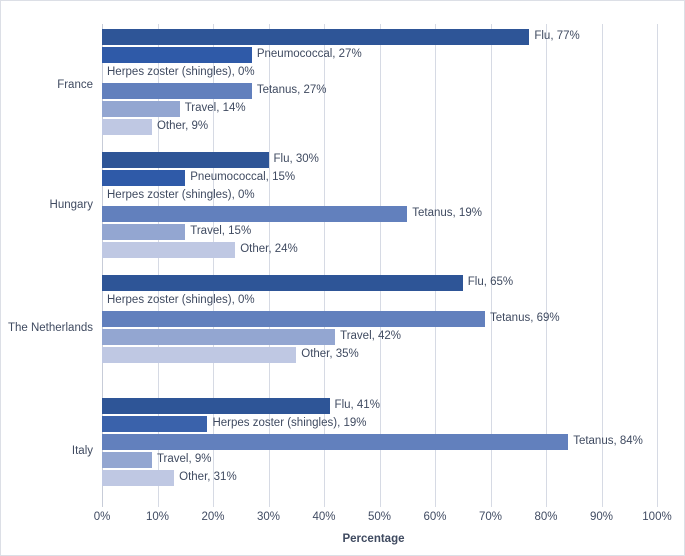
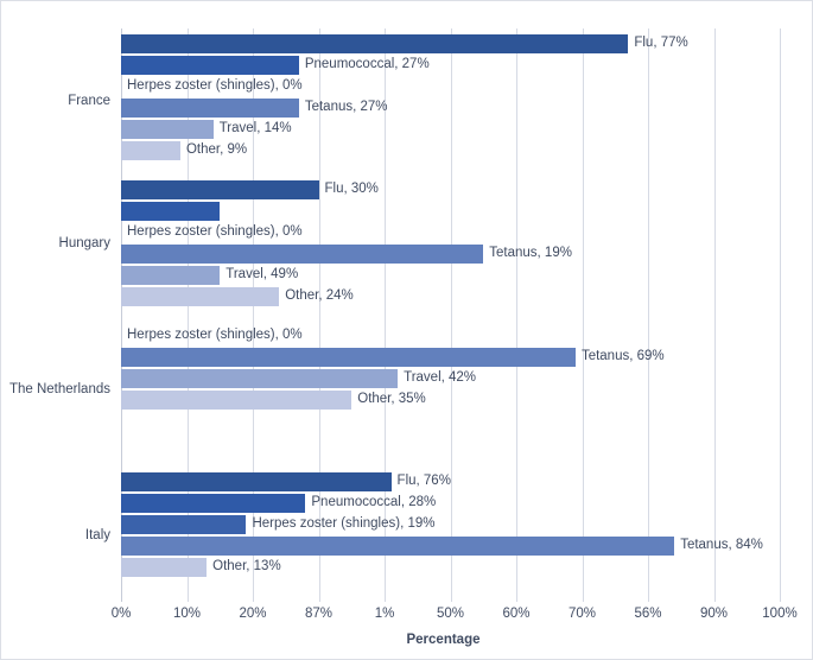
  Flu, 77%
  Pneumococcal, 27%
  Herpes zoster (shingles), 0%
  Tetanus, 27%
  Travel, 14%
  Other, 9%
  Flu, 30%
- Pneumococcal, 15%
  Herpes zoster (shingles), 0%
  Tetanus, 19%
- Travel, 15%
+ Travel, 49%
  Other, 24%
- Flu, 65%
  Herpes zoster (shingles), 0%
  Tetanus, 69%
  Travel, 42%
  Other, 35%
- Flu, 41%
+ Flu, 76%
+ Pneumococcal, 28%
  Herpes zoster (shingles), 19%
  Tetanus, 84%
- Travel, 9%
- Other, 31%
+ Other, 13%
  0%
  10%
  20%
- 30%
+ 87%
- 40%
+ 1%
  50%
  60%
  70%
- 80%
+ 56%
  90%
  100%
  Percentage
  France
  Hungary
  The Netherlands
  Italy
